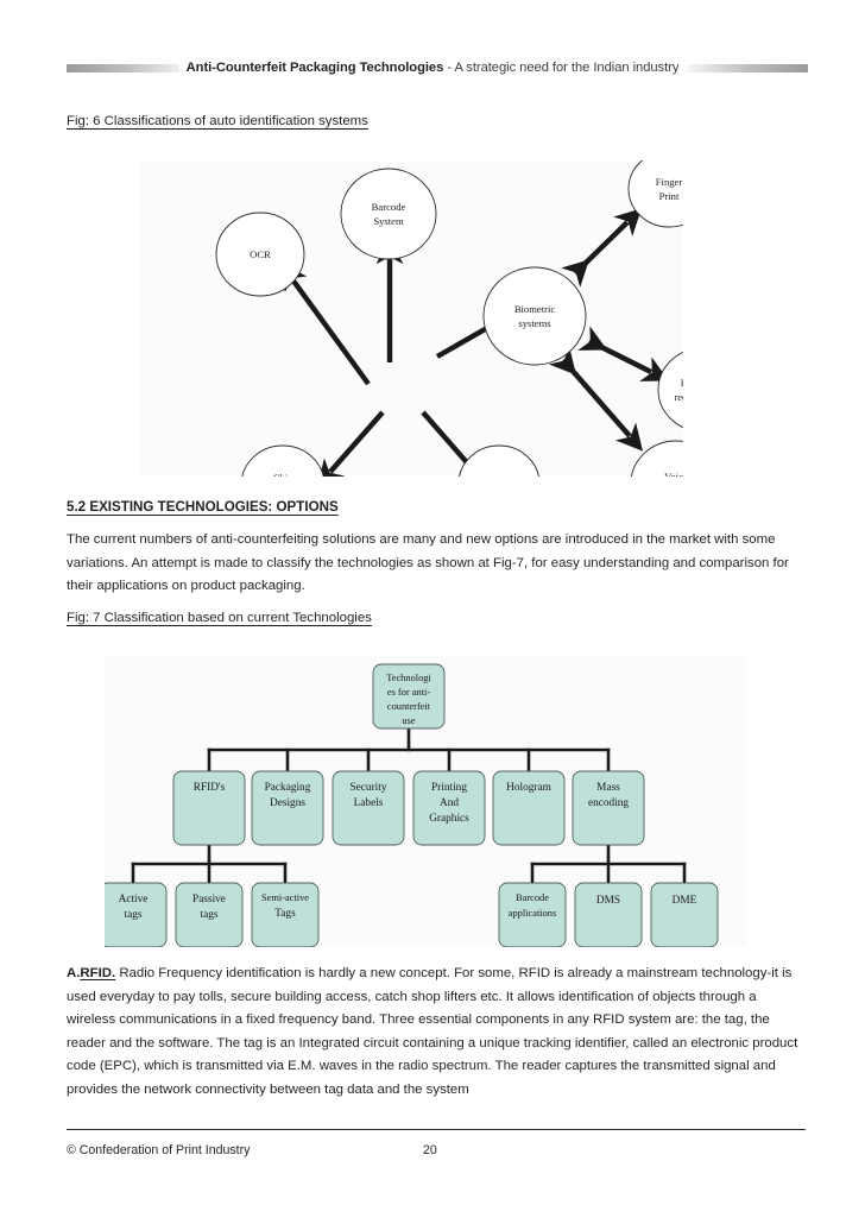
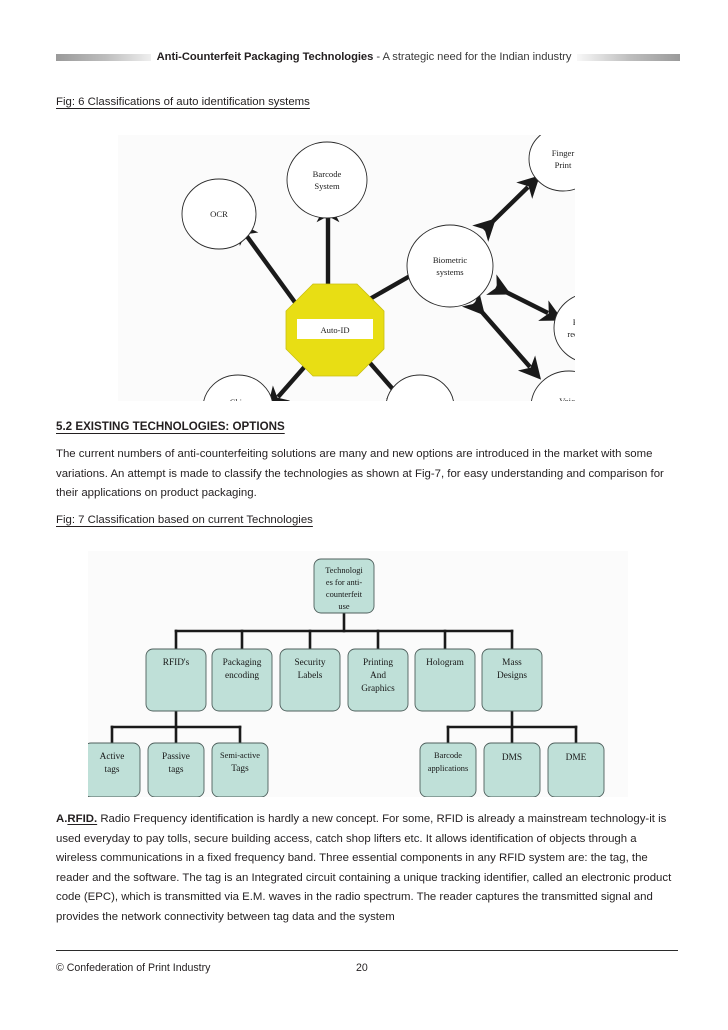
  Anti-Counterfeit Packaging Technologies - A strategic need for the Indian industry
  Fig: 6 Classifications of auto identification systems
  OCR
  Barcode
  System
  Biometric
  systems
  Finger
  Print
+ Auto-ID
  5.2 EXISTING TECHNOLOGIES: OPTIONS
  The current numbers of anti-counterfeiting solutions are many and new options are introduced in the market with some variations. An attempt is made to classify the technologies as shown at Fig-7, for easy understanding and comparison for their applications on product packaging.
  Fig: 7 Classification based on current Technologies
  Technologi
  es for anti-
  counterfeit
  use
  RFID's
  Packaging
- Designs
+ encoding
  Security
  Labels
  Printing
  And
  Graphics
  Hologram
  Mass
- encoding
+ Designs
  Active
  tags
  Passive
  tags
  Semi-active
  Tags
  Barcode
  applications
  DMS
  DME
  A.RFID. Radio Frequency identification is hardly a new concept. For some, RFID is already a mainstream technology-it is used everyday to pay tolls, secure building access, catch shop lifters etc. It allows identification of objects through a wireless communications in a fixed frequency band. Three essential components in any RFID system are: the tag, the reader and the software. The tag is an Integrated circuit containing a unique tracking identifier, called an electronic product code (EPC), which is transmitted via E.M. waves in the radio spectrum. The reader captures the transmitted signal and provides the network connectivity between tag data and the system
  © Confederation of Print Industry
  20
